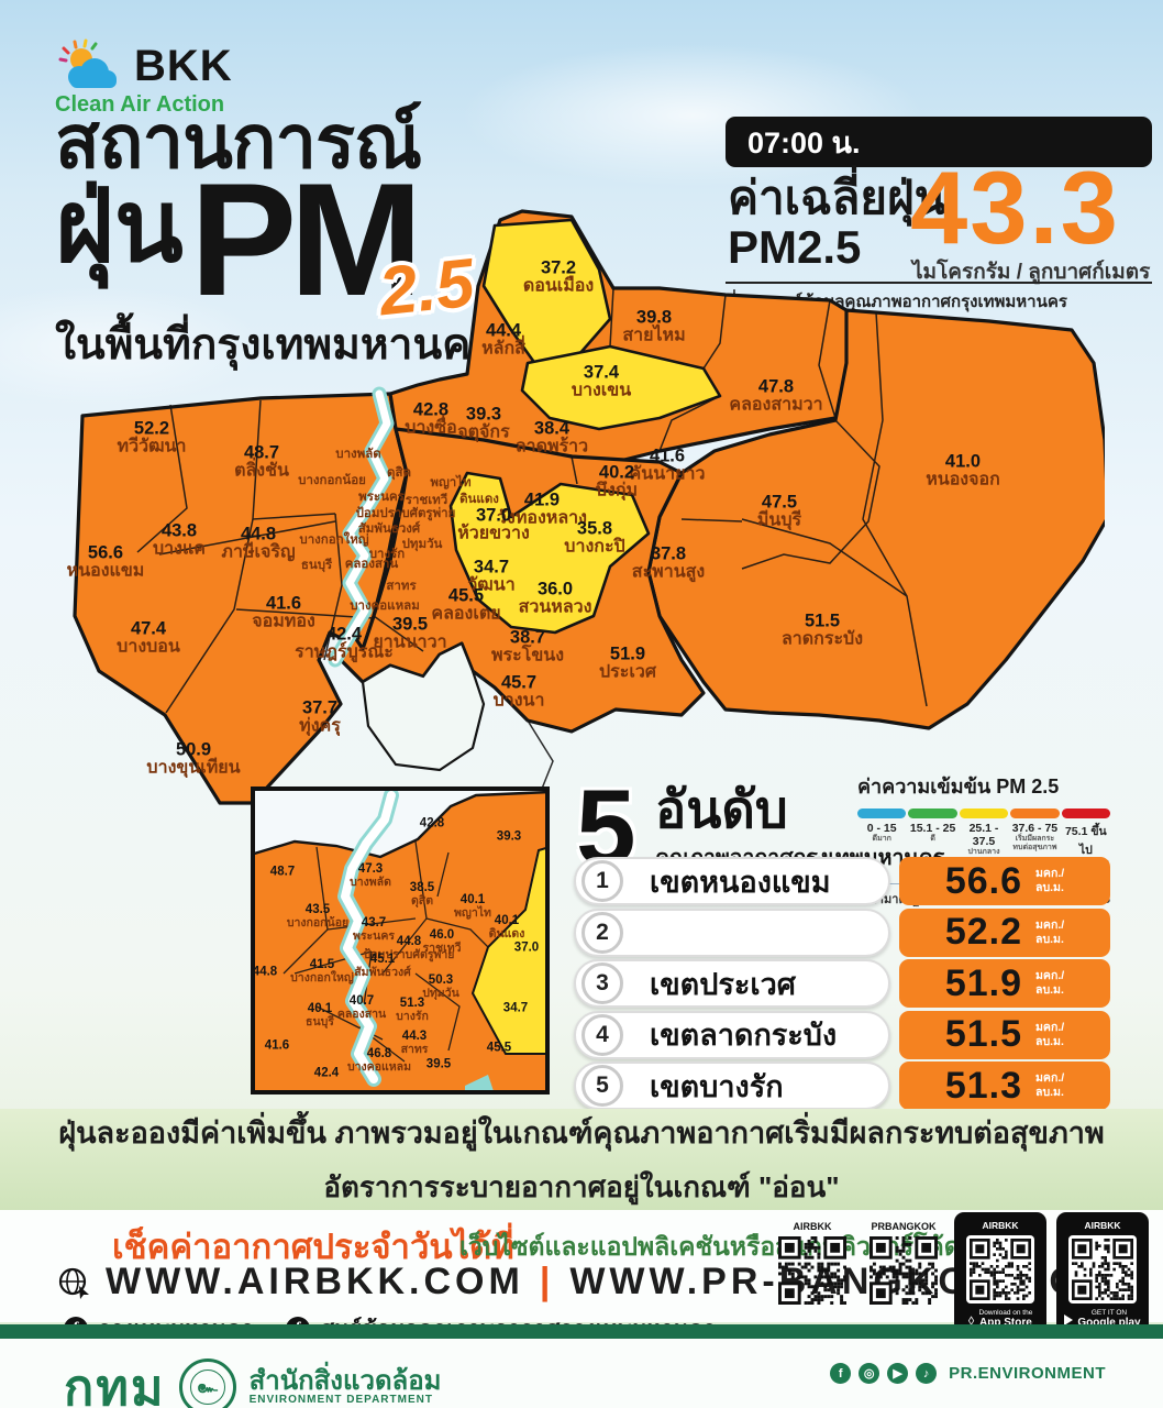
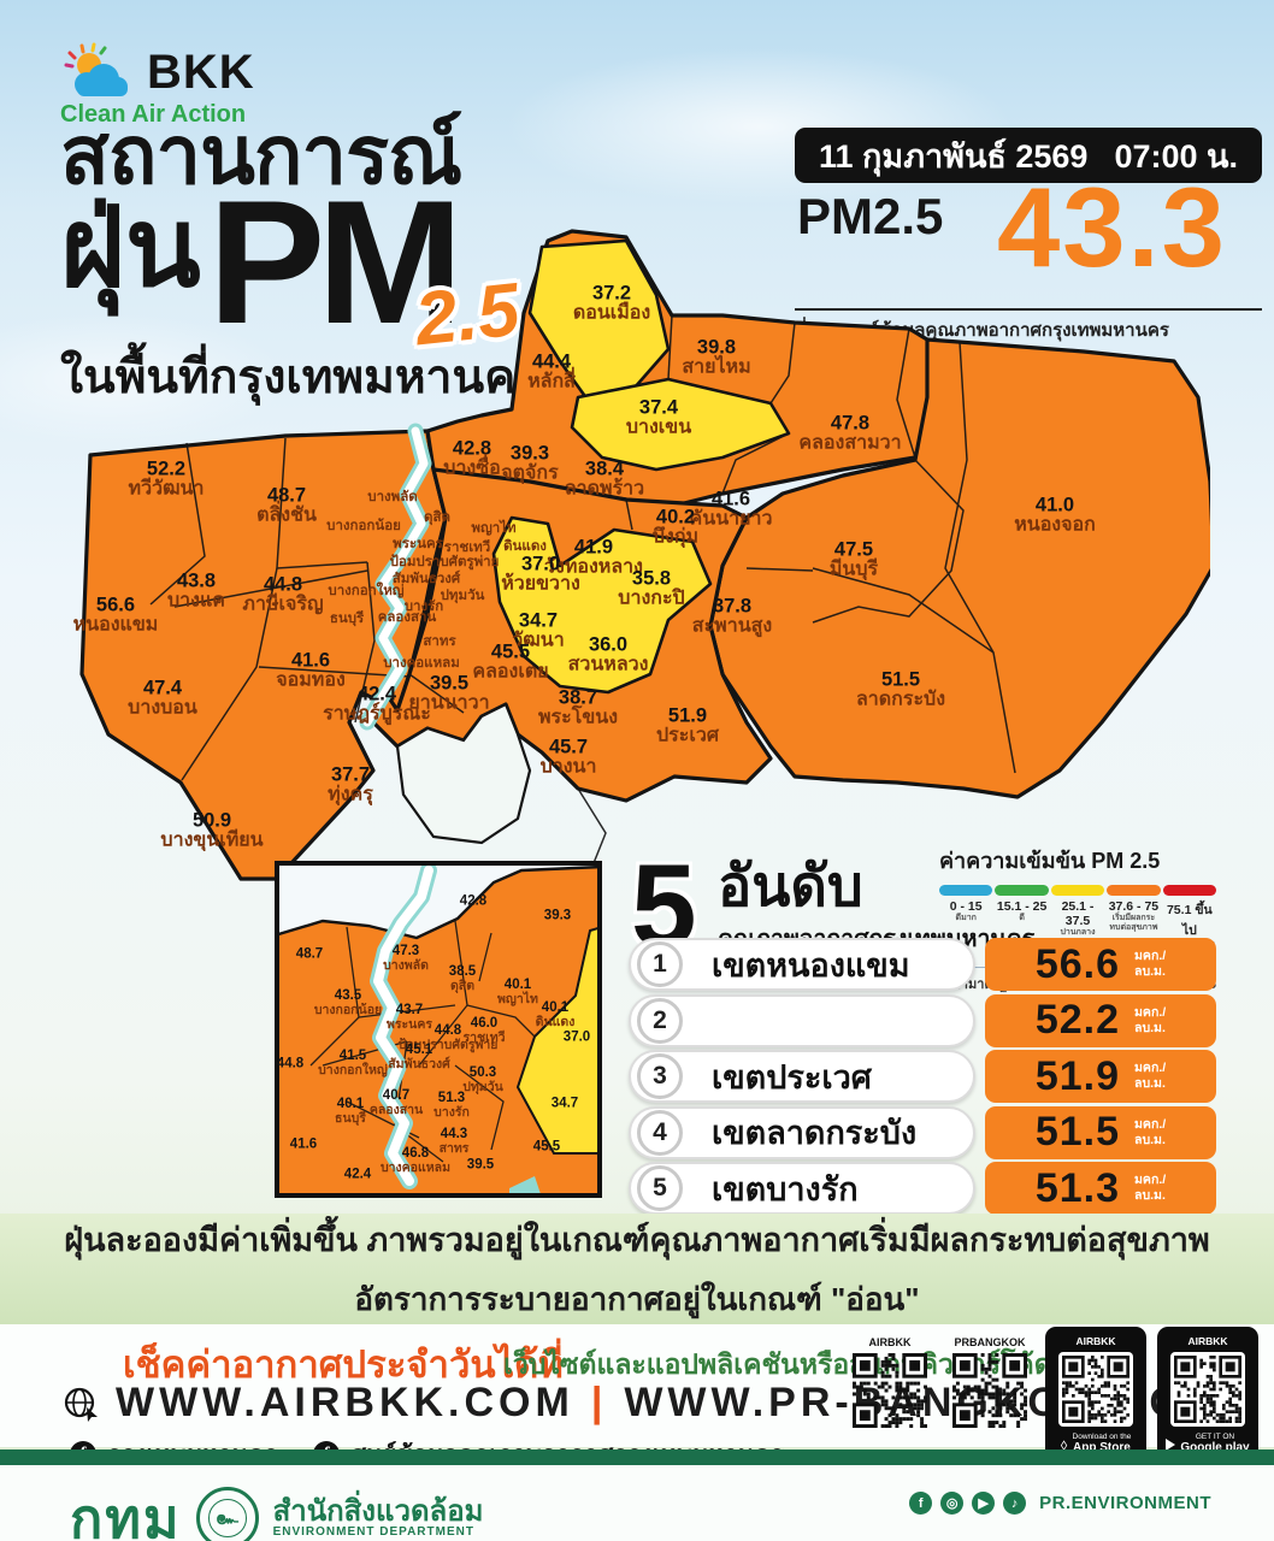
  BKK
  Clean Air Action
  สถานการณ์
  ฝุ่น
  PM
  ในพื้นที่กรุงเทพมหานค
+ 11 กุมภาพันธ์ 2569
  07:00 น.
- ค่าเฉลี่ยฝุ่น
  PM2.5
  43.3
- ไมโครกรัม / ลูกบาศก์เมตร
  37.2
  ดอนเมือง
  39.8
  สายไหม
  44.4
  หลักสี่
  37.4
  บางเขน
  47.8
  คลองสามวา
  39.3
  จตุจักร
  42.8
  บางซื่อ
  38.4
  ลาดพร้าว
  52.2
  ทวีวัฒนา
  48.7
  ตลิ่งชัน
  41.0
  หนองจอก
  41.6
  คันนายาว
  40.2
  บึงกุ่ม
  47.5
  มีนบุรี
  41.9
  วังทองหลาง
  35.8
  บางกะปิ
  37.0
  ห้วยขวาง
  37.8
  สะพานสูง
  43.8
  บางแค
  44.8
  ภาษีเจริญ
  56.6
  หนองแขม
  34.7
  วัฒนา
  36.0
  สวนหลวง
  45.5
  คลองเตย
  51.5
  ลาดกระบัง
  41.6
  จอมทอง
  39.5
  ยานนาวา
  47.4
  บางบอน
  42.4
  ราษฎร์บูรณะ
  38.7
  พระโขนง
  51.9
  ประเวศ
  45.7
  บางนา
  37.7
  ทุ่งครุ
  50.9
  บางขุนเทียน
  บางพลัด
  ดุสิต
  พญาไท
  บางกอกน้อย
  พระนคร
  ราชเทวี
  ดินแดง
  ป้อมปราบศัตรูพ่าย
  สัมพันธวงศ์
  ปทุมวัน
  บางกอกใหญ่
  บางรัก
  ธนบุรี
  คลองสาน
  สาทร
  บางคอแหลม
  42.8
  39.3
  48.7
  47.3
  บางพลัด
  38.5
  ดุสิต
  40.1
  พญาไท
  43.5
  บางกอกน้อย
  40.1
  ดินแดง
  43.7
  พระนคร
  37.0
  46.0
  ราชเทวี
  44.8
  ป้อมปราบศัตรูพ่าย
  45.1
  สัมพันธวงศ์
  44.8
  41.5
  บางกอกใหญ่
  50.3
  ปทุมวัน
  51.3
  บางรัก
  40.7
  คลองสาน
  40.1
  ธนบุรี
  34.7
  44.3
  สาทร
  41.6
  45.5
  46.8
  บางคอแหลม
  39.5
  42.4
  ค่าความเข้มข้น PM 2.5
  0 - 15
  15.1 - 25
  25.1 - 37.5
  37.6 - 75
  75.1 ขึ้นไป
  5
  อันดับ
  1
  เขตหนองแขม
  56.6
  มคก./
  ลบ.ม.
  2
  52.2
  มคก./
  ลบ.ม.
  3
  เขตประเวศ
  51.9
  มคก./
  ลบ.ม.
  4
  เขตลาดกระบัง
  51.5
  มคก./
  ลบ.ม.
  5
  เขตบางรัก
  51.3
  มคก./
  ลบ.ม.
  ฝุ่นละอองมีค่าเพิ่มขึ้น ภาพรวมอยู่ในเกณฑ์คุณภาพอากาศเริ่มมีผลกระทบต่อสุขภาพ
  อัตราการระบายอากาศอยู่ในเกณฑ์ "อ่อน"
  เช็คค่าอากาศประจำวันได้ที่
  เว็บไซต์และแอปพลิเคชันหรือคิวาร์ด
  WWW.AIRBKK.COM
  |
  AIRBKK
  PRBANGKOK
  AIRBKK
  ⬨
  App Store
  AIRBKK
  Google play
  กทม
  ๛
  สำนักสิ่งแวดล้อม
  ENVIRONMENT DEPARTMENT
  f
  ◎
  ▶
  ♪
  PR.ENVIRONMENT
